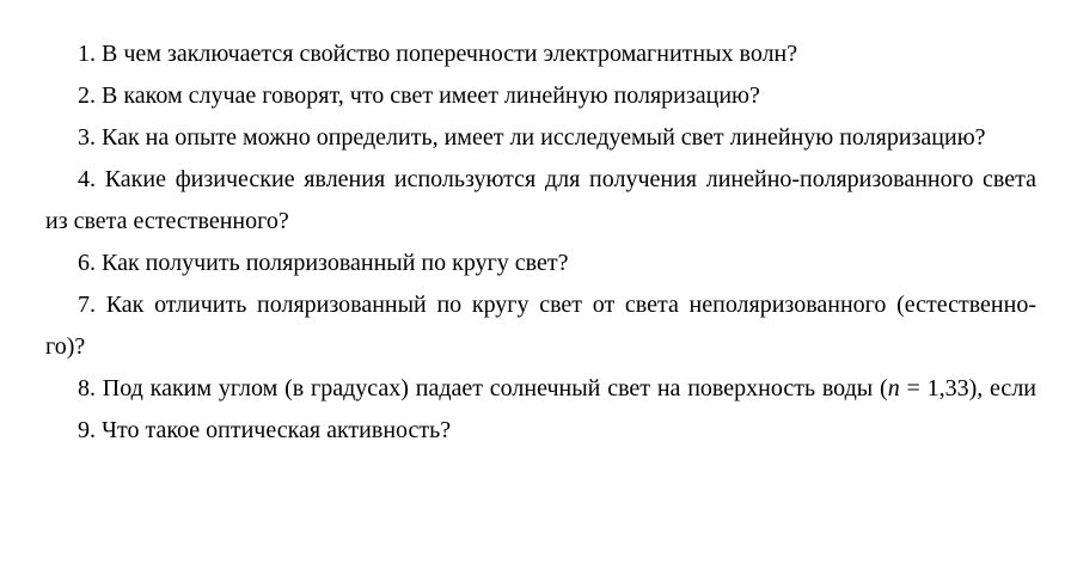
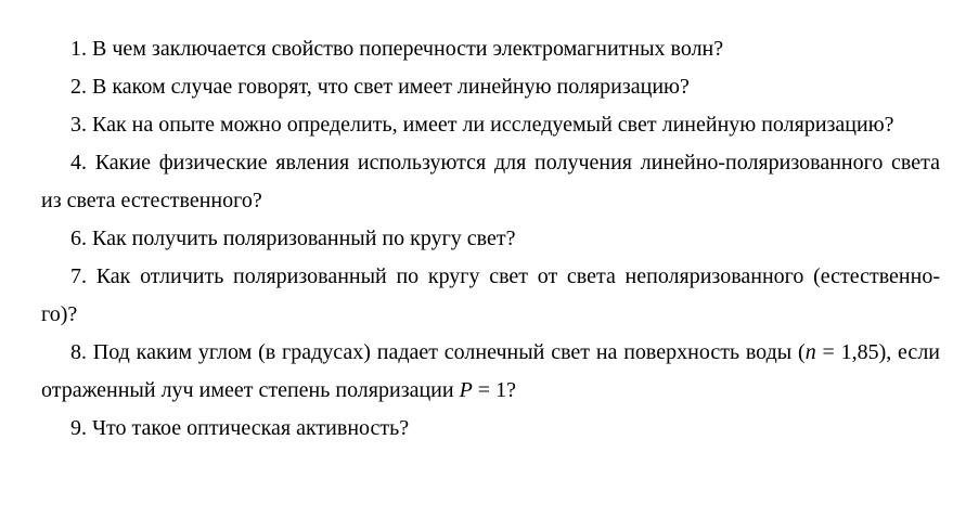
  1. В чем заключается свойство поперечности электромагнитных волн?
  2. В каком случае говорят, что свет имеет линейную поляризацию?
  3. Как на опыте можно определить, имеет ли исследуемый свет линейную поляризацию?
  4. Какие физические явления используются для получения линейно-поляризованного света
  из света естественного?
  6. Как получить поляризованный по кругу свет?
  7. Как отличить поляризованный по кругу свет от света неполяризованного (естественно-
  го)?
- 8. Под каким углом (в градусах) падает солнечный свет на поверхность воды (n = 1,33), если
+ 8. Под каким углом (в градусах) падает солнечный свет на поверхность воды (n = 1,85), если
+ отраженный луч имеет степень поляризации P = 1?
  9. Что такое оптическая активность?
